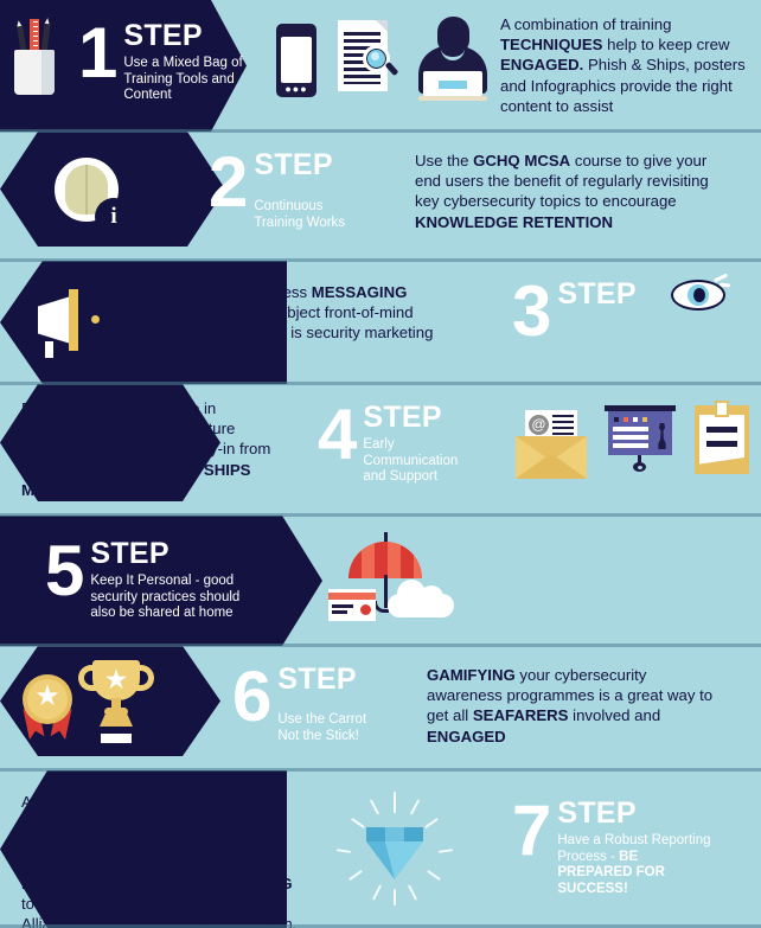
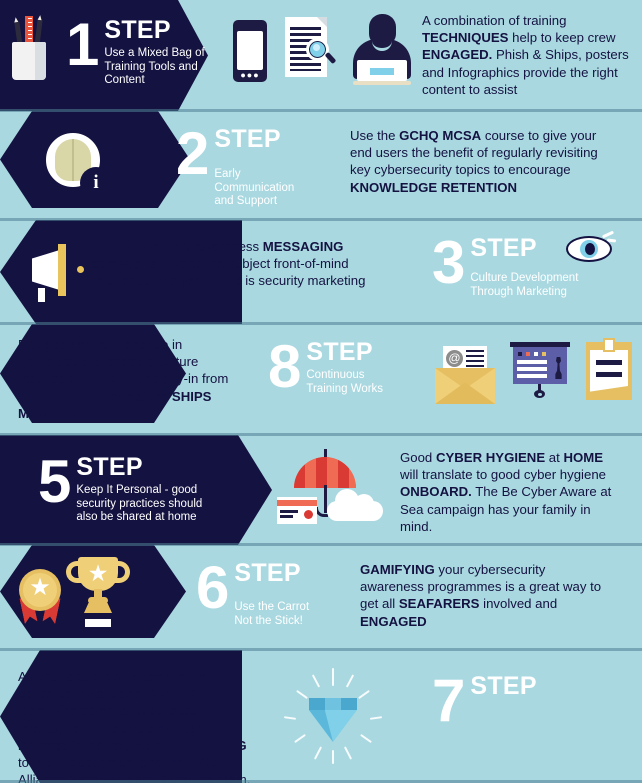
  1
  STEP
  Use a Mixed Bag of Training Tools and Content
  ●●●
  A combination of training TECHNIQUES help to keep crew ENGAGED. Phish & Ships, posters and Infographics provide the right content to assist
  i
  2
  STEP
- Continuous Training Works
+ Early Communication and Support
  Use the GCHQ MCSA course to give your end users the benefit of regularly revisiting key cybersecurity topics to encourage KNOWLEDGE RETENTION
  security awareness MESSAGING campaigns to keep the subject front-of-mind throughout the year – this is security marketing
  3
  STEP
+ Culture Development Through Marketing
  Development and change in workplace and onboard culture and buy-in from LEADERSHIP teams and SHIPS MASTERS
- 4
+ 8
  STEP
- Early Communication and Support
+ Continuous Training Works
  @
  5
  STEP
  Keep It Personal - good security practices should also be shared at home
+ Good CYBER HYGIENE at HOME will translate to good cyber hygiene ONBOARD. The Be Cyber Aware at Sea campaign has your family in mind.
  ★
  ★
  6
  STEP
  Use the Carrot Not the Stick!
  GAMIFYING your cybersecurity awareness programmes is a great way to get all SEAFARERS involved and ENGAGED
  7
  STEP
- Have a Robust Reporting Process - BE PREPARED FOR SUCCESS!
